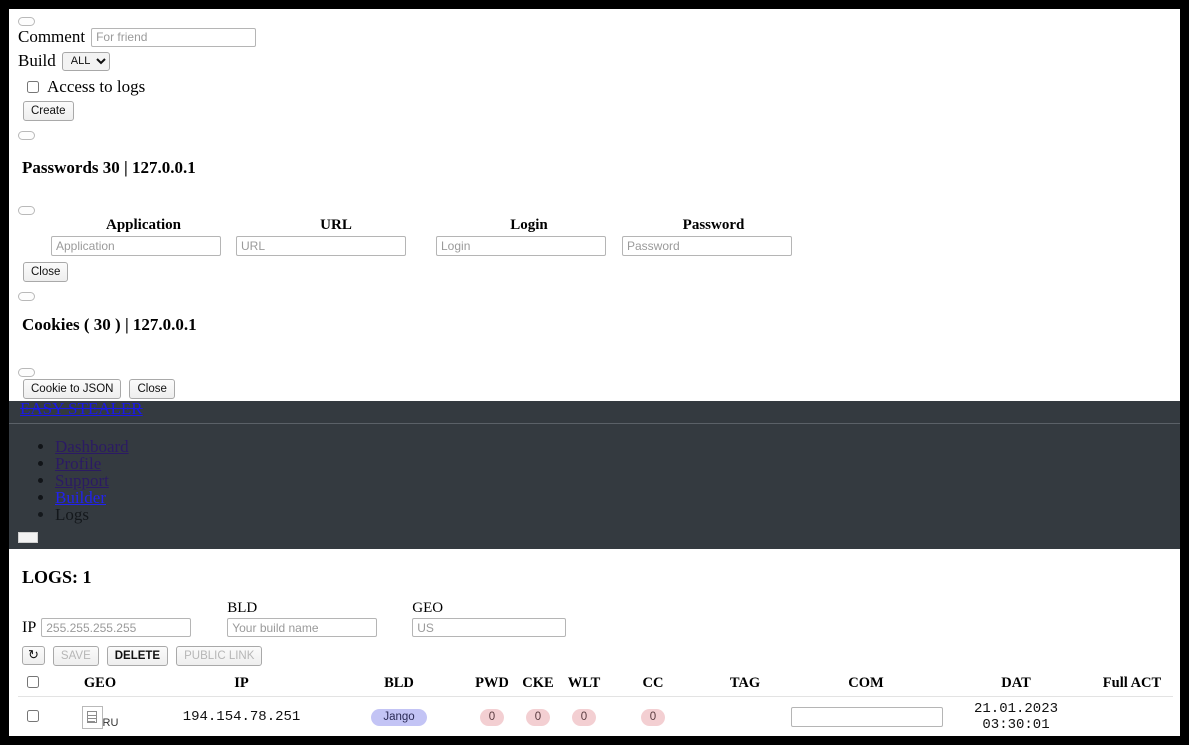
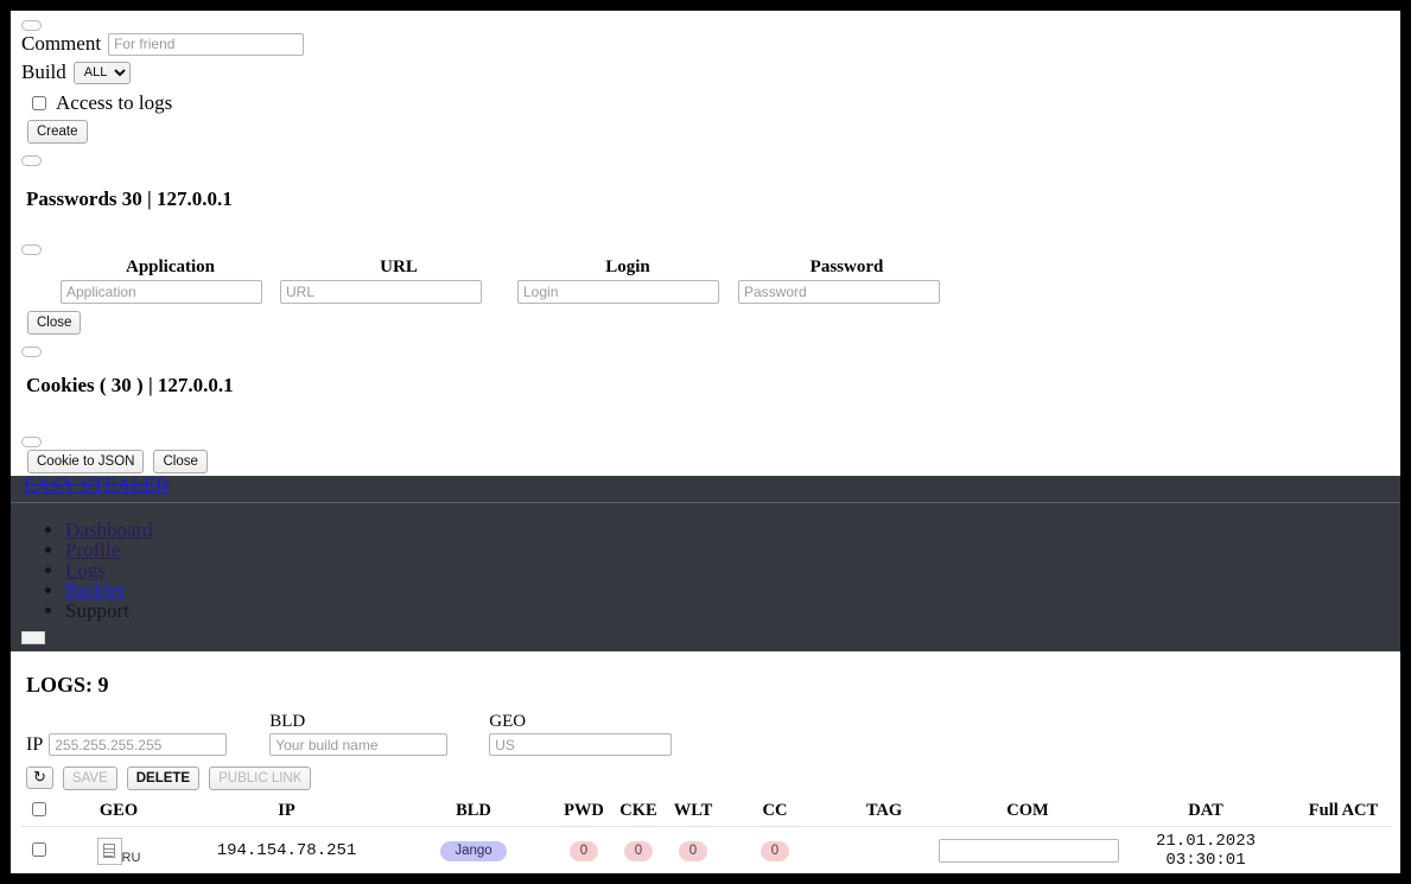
  Comment
  For friend
  Build
  ALL
  Access to logs
  Create
  Passwords 30 | 127.0.0.1
  Application
  URL
  Login
  Password
  Application
  URL
  Login
  Password
  Close
  Cookies ( 30 ) | 127.0.0.1
  Cookie to JSON Close
  EASY STEALER
  Dashboard
  Profile
- Support
+ Logs
  Builder
- Logs
+ Support
- LOGS: 1
+ LOGS: 9
  IP
  255.255.255.255
  BLD
  Your build name
  GEO
  US
  ↻ SAVE DELETE PUBLIC LINK
  	GEO	IP	BLD	PWD	CKE	WLT	CC	TAG	COM	DAT	Full ACT
  	RU	194.154.78.251	Jango	0	0	0	0			21.01.2023 03:30:01
